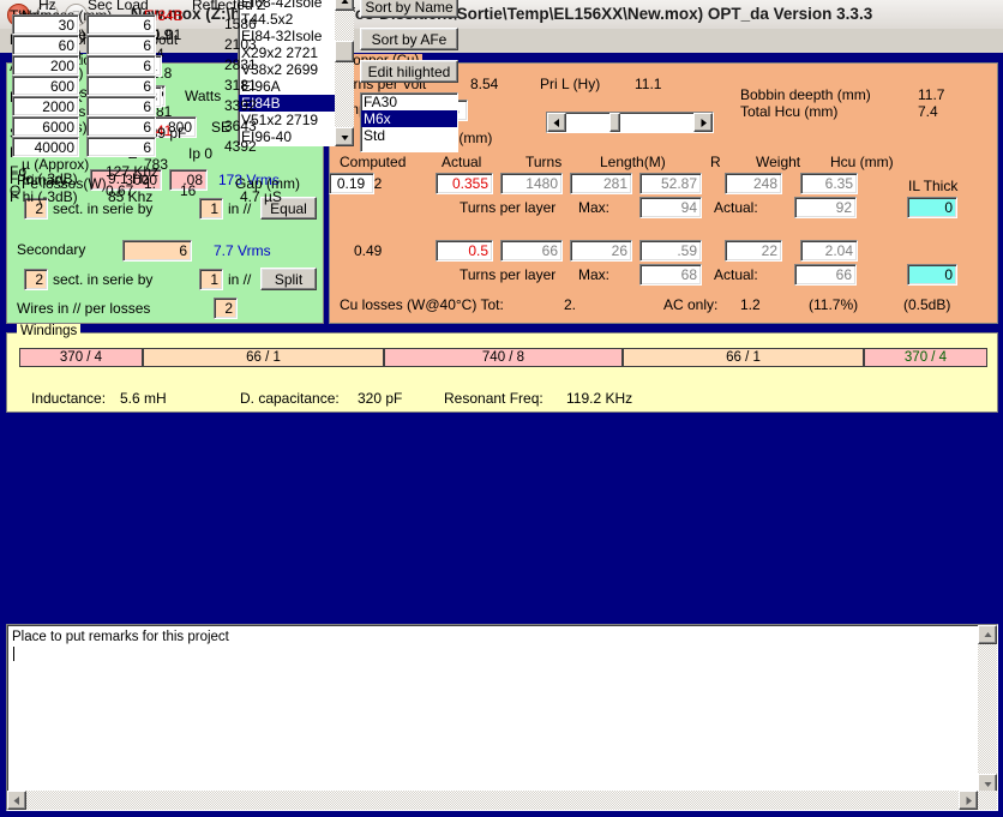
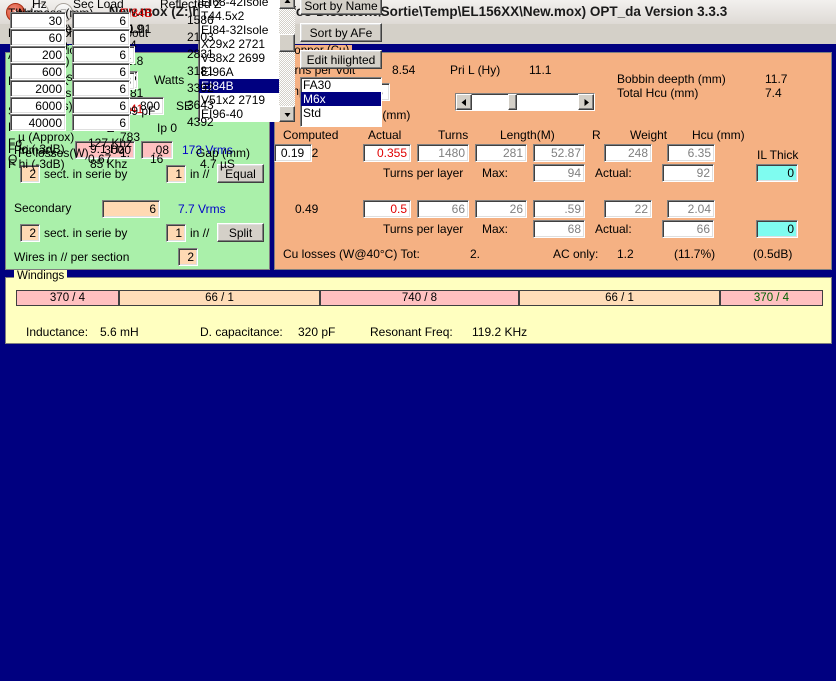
  Watts
  800
  SE
  Ip 0
  Primary
  3000
  .08
  173 Vrms
  2
  sect. in serie by
  1
  in //
  Equal
  Secondary
  6
  7.7 Vrms
  2
  sect. in serie by
  1
  in //
  Split
- Wires in // per losses
+ Wires in // per section
  2
  rns per Volt
  8.54
  Pri L (Hy)
  11.1
  Bobbin deepth (mm)
  11.7
  Total Hcu (mm)
  7.4
  Computed
  Actual
  Turns
  Length(M)
  R
  Weight
  Hcu (mm)
  IL Thick
  0.355
  1480
  281
  52.87
  248
  6.35
  0
  Turns per layer
  Max:
  94
  Actual:
  92
  0.49
  0.5
  66
  26
  .59
  22
  2.04
  0
  Turns per layer
  Max:
  68
  Actual:
  66
  Cu losses (W@40°C) Tot:
  2.
  AC only:
  1.2
  (11.7%)
  (0.5dB)
  Windings
  370 / 4
  66 / 1
  740 / 8
  66 / 1
  370 / 4
  Inductance:
  5.6 mH
  D. capacitance:
  320 pF
  Resonant Freq:
  119.2 KHz
  0.9
  µ (Approx)
  783
  Fe losses(W)
  1.
  Gap (mm)
  0.19
  EI68-42Isole
  T44.5x2
  EI84-32Isole
  X29x2 2721
  V38x2 2699
  EI96A
  EI84B
  V51x2 2719
  EI96-40
  Sort by Name
  Sort by AFe
  Edit hilighted
  FA30
  M6x
  Std
  1.01
  Fo
  127 Khz
  Q
  0.67
  16
  Hz
  Sec Load
  Reflected Z
  30
  6
  1586
  60
  6
  2103
  200
  6
  2831
  600
  6
  3181
  2000
  6
  3392
  6000
  6
  3643
  40000
  6
  4392
  F lo (-3dB)
  9.1 Hz
  F hi (-3dB)
  85 Khz
  4.7 µS
- Place to put remarks for this project
